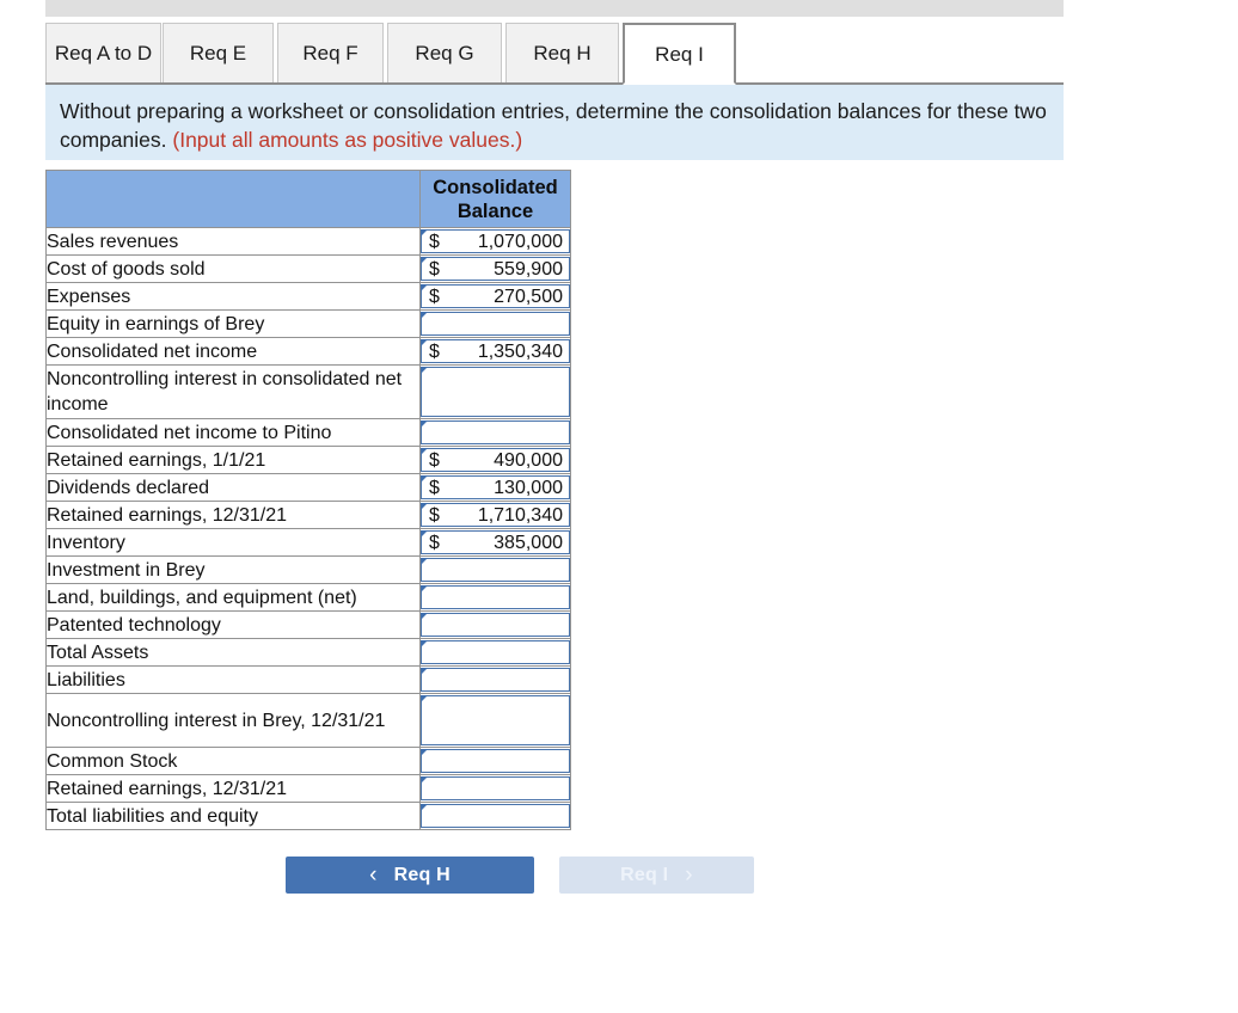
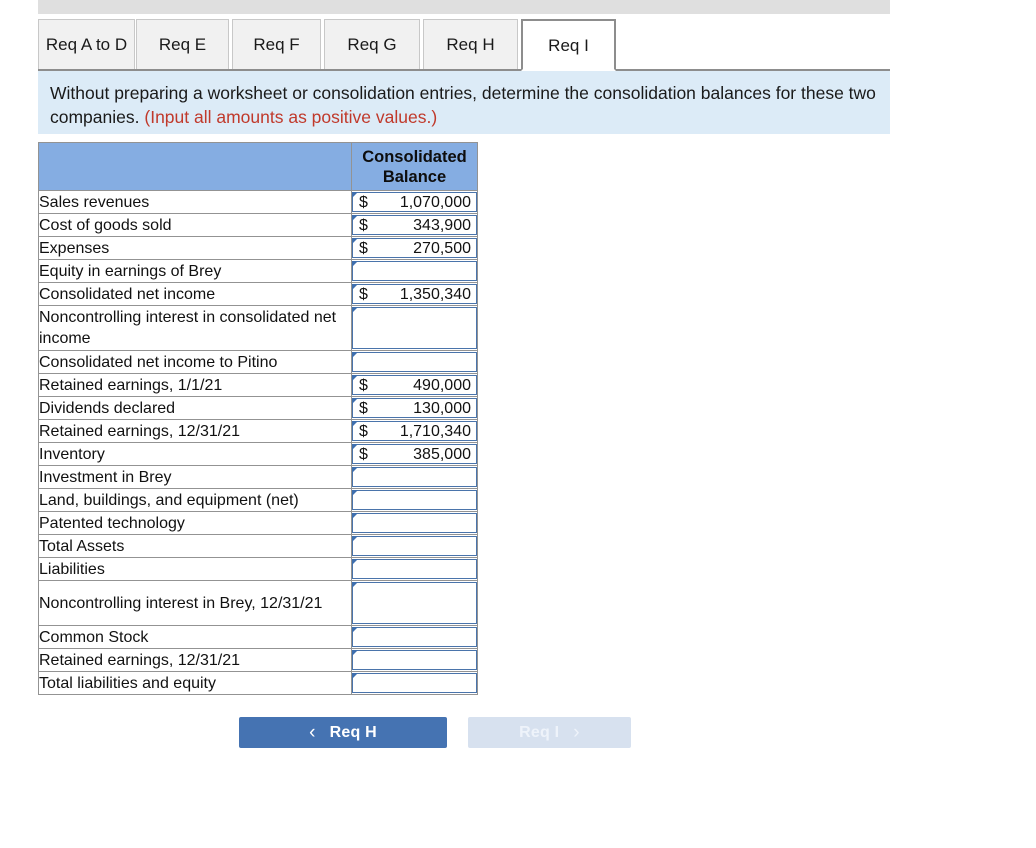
  Req A to D
  Req E
  Req F
  Req G
  Req H
  Req I
  Without preparing a worksheet or consolidation entries, determine the consolidation balances for these two companies. (Input all amounts as positive values.)
  	Consolidated Balance
  Sales revenues	$ 1,070,000
- Cost of goods sold	$ 559,900
+ Cost of goods sold	$ 343,900
  Expenses	$ 270,500
  Equity in earnings of Brey
  Consolidated net income	$ 1,350,340
  Noncontrolling interest in consolidated net income
  Consolidated net income to Pitino
  Retained earnings, 1/1/21	$ 490,000
  Dividends declared	$ 130,000
  Retained earnings, 12/31/21	$ 1,710,340
  Inventory	$ 385,000
  Investment in Brey
  Land, buildings, and equipment (net)
  Patented technology
  Total Assets
  Liabilities
  Noncontrolling interest in Brey, 12/31/21
  Common Stock
  Retained earnings, 12/31/21
  Total liabilities and equity
  ‹
  Req H
